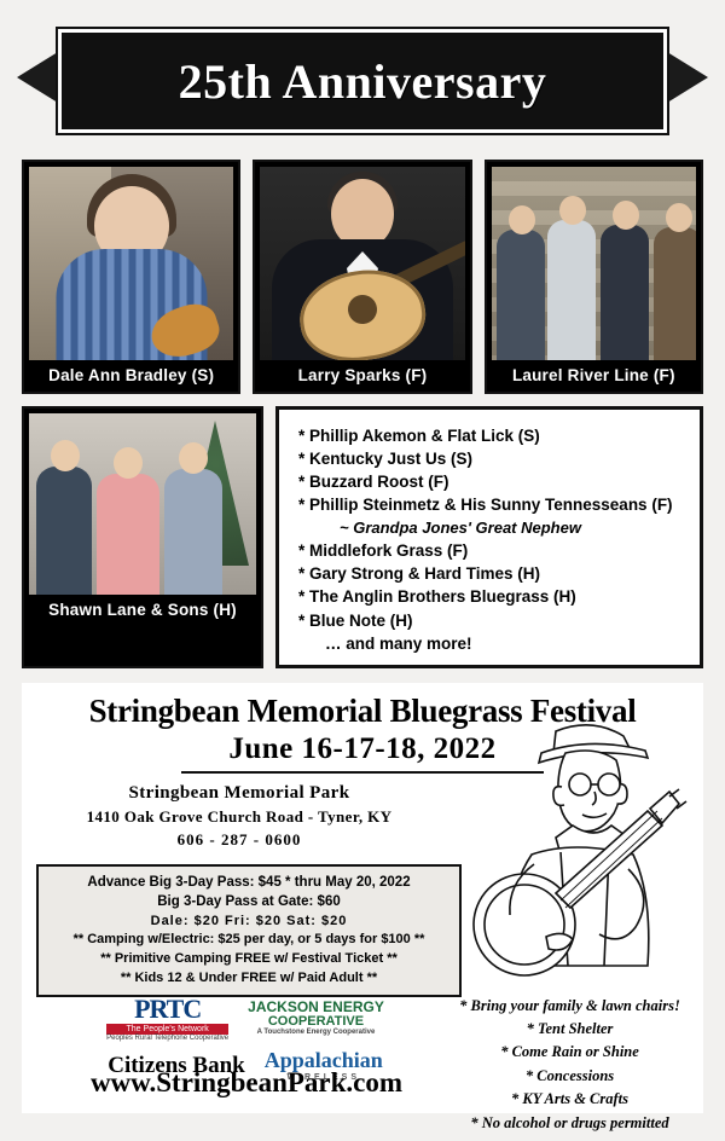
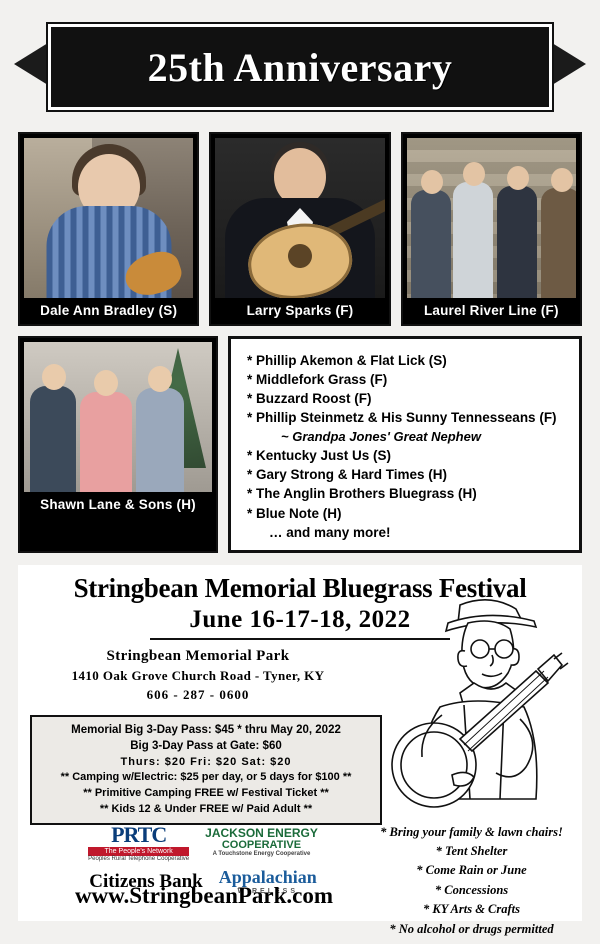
  25th Anniversary
  Dale Ann Bradley (S)
  Larry Sparks (F)
  Laurel River Line (F)
  Shawn Lane & Sons (H)
  * Phillip Akemon & Flat Lick (S)
- * Kentucky Just Us (S)
+ * Middlefork Grass (F)
  * Buzzard Roost (F)
  * Phillip Steinmetz & His Sunny Tennesseans (F)
  ~ Grandpa Jones' Great Nephew
- * Middlefork Grass (F)
+ * Kentucky Just Us (S)
  * Gary Strong & Hard Times (H)
  * The Anglin Brothers Bluegrass (H)
  * Blue Note (H)
  … and many more!
  Stringbean Memorial Bluegrass Festival
  June 16-17-18, 2022
  Stringbean Memorial Park
  1410 Oak Grove Church Road - Tyner, KY
  606 - 287 - 0600
- Advance Big 3-Day Pass: $45 * thru May 20, 2022
+ Memorial Big 3-Day Pass: $45 * thru May 20, 2022
  Big 3-Day Pass at Gate: $60
- Dale: $20 Fri: $20 Sat: $20
+ Thurs: $20 Fri: $20 Sat: $20
  ** Camping w/Electric: $25 per day, or 5 days for $100 **
  ** Primitive Camping FREE w/ Festival Ticket **
  ** Kids 12 & Under FREE w/ Paid Adult **
  PRTC
  JACKSON ENERGY
  COOPERATIVE
  Citizens Bank
  Appalachian
  www.StringbeanPark.com
  * Bring your family & lawn chairs!
  * Tent Shelter
- * Come Rain or Shine
+ * Come Rain or June
  * Concessions
  * KY Arts & Crafts
  * No alcohol or drugs permitted
